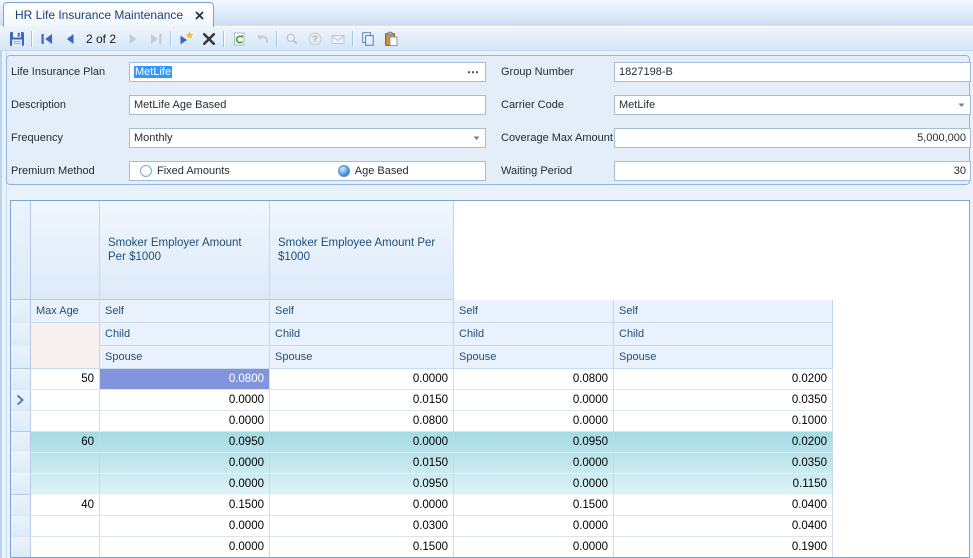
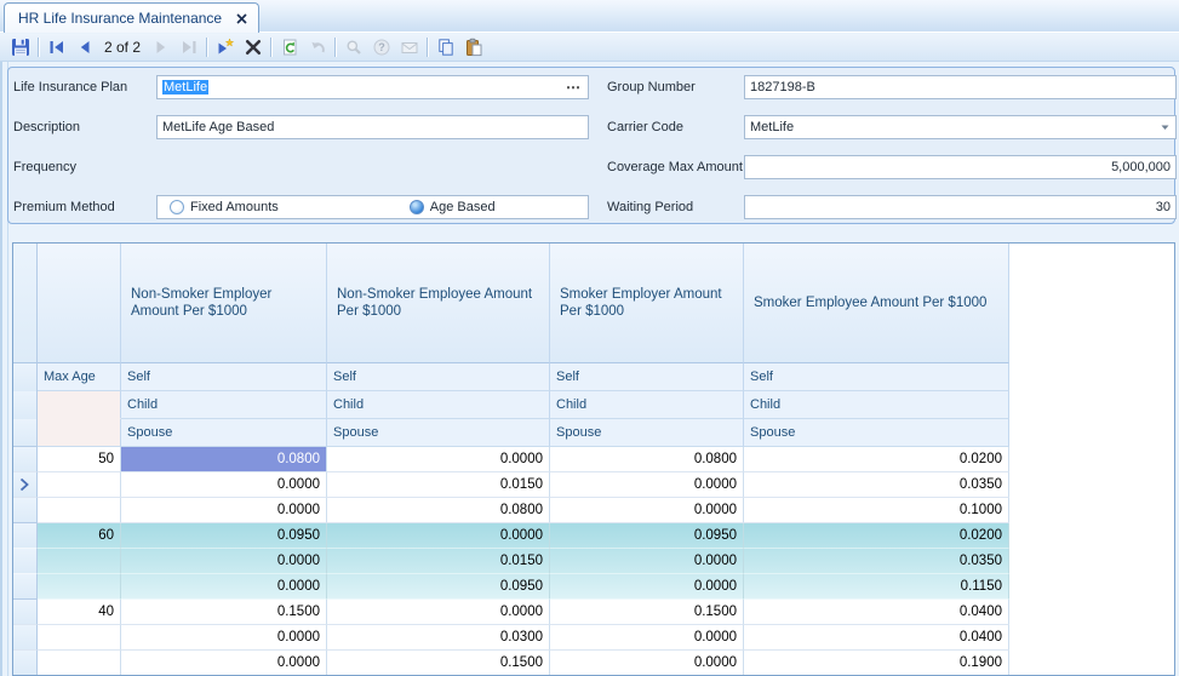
  HR Life Insurance Maintenance
  2 of 2
  ?
  Life Insurance Plan
  MetLife
  ⋯
  Description
  MetLife Age Based
  Frequency
- Monthly
  Premium Method
  Fixed Amounts
  Age Based
  Group Number
  1827198-B
  Carrier Code
  MetLife
  Coverage Max Amount
  5,000,000
  Waiting Period
  30
+ Non-Smoker Employer Amount Per $1000
+ Non-Smoker Employee Amount Per $1000
  Smoker Employer Amount Per $1000
  Smoker Employee Amount Per $1000
  Max Age
  Self
  Self
  Self
  Self
  Child
  Child
  Child
  Child
  Spouse
  Spouse
  Spouse
  Spouse
  50
  0.0800
  0.0000
  0.0800
  0.0200
  0.0000
  0.0150
  0.0000
  0.0350
  0.0000
  0.0800
  0.0000
  0.1000
  60
  0.0950
  0.0000
  0.0950
  0.0200
  0.0000
  0.0150
  0.0000
  0.0350
  0.0000
  0.0950
  0.0000
  0.1150
  40
  0.1500
  0.0000
  0.1500
  0.0400
  0.0000
  0.0300
  0.0000
  0.0400
  0.0000
  0.1500
  0.0000
  0.1900
